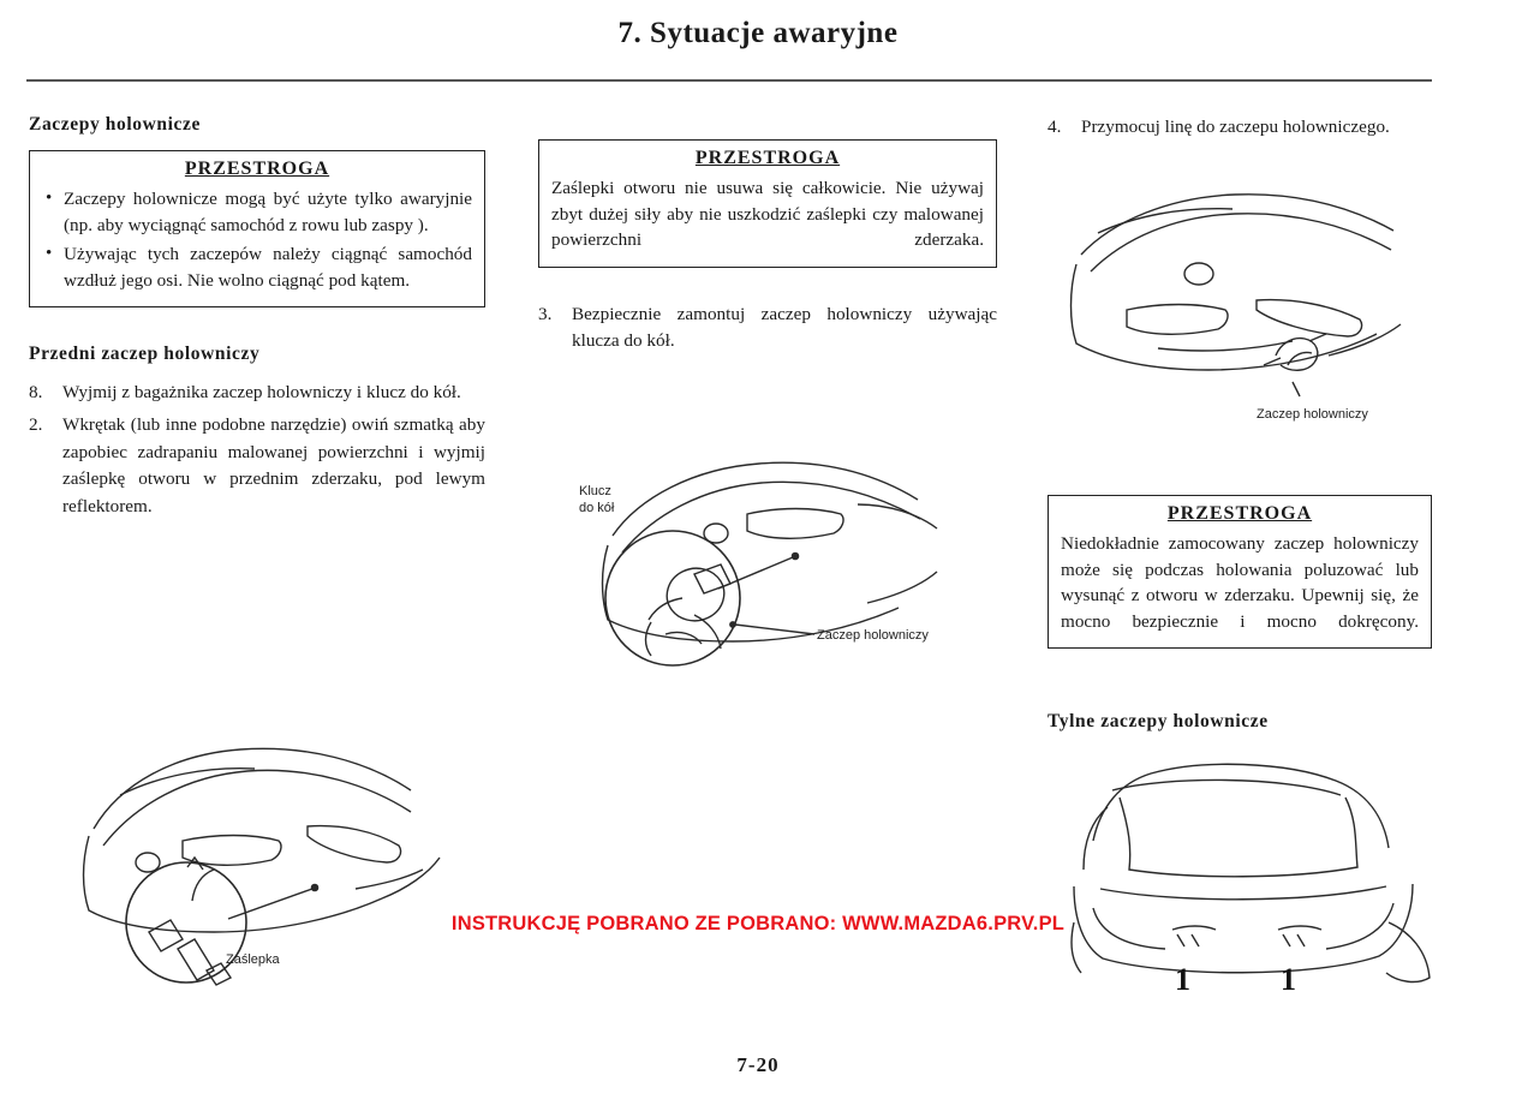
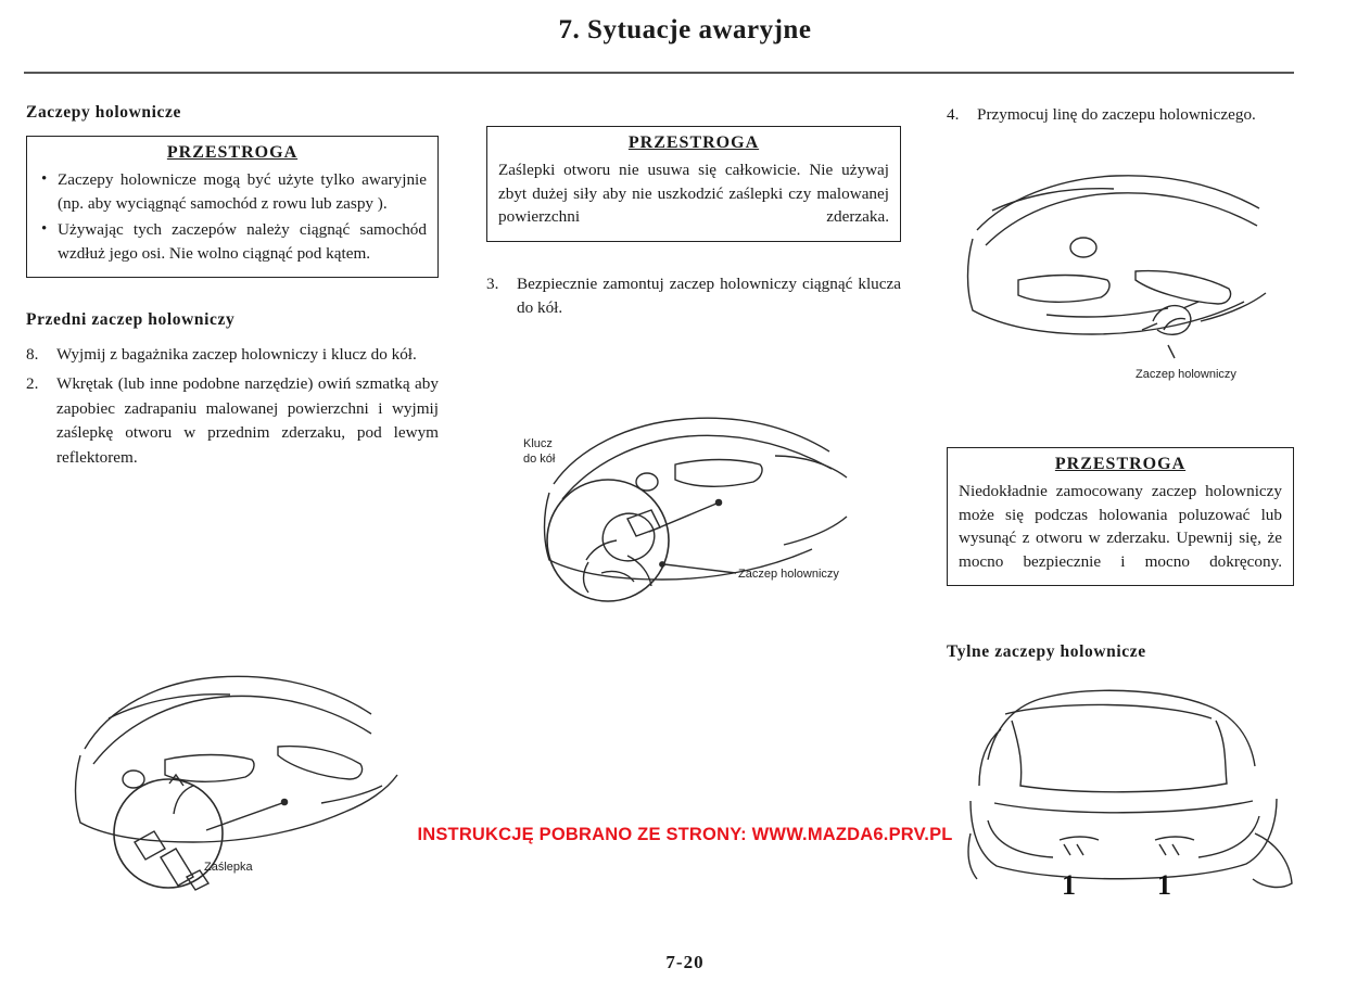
  7. Sytuacje awaryjne
  Zaczepy holownicze
  PRZESTROGA
  Zaczepy holownicze mogą być użyte tylko awaryjnie (np. aby wyciągnąć samochód z rowu lub zaspy ).
  Używając tych zaczepów należy ciągnąć samochód wzdłuż jego osi. Nie wolno ciągnąć pod kątem.
  Przedni zaczep holowniczy
  8.
  Wyjmij z bagażnika zaczep holowniczy i klucz do kół.
  2.
  Wkrętak (lub inne podobne narzędzie) owiń szmatką aby zapobiec zadrapaniu malowanej powierzchni i wyjmij zaślepkę otworu w przednim zderzaku, pod lewym reflektorem.
  Zaślepka
  PRZESTROGA
  Zaślepki otworu nie usuwa się całkowicie. Nie używaj zbyt dużej siły aby nie uszkodzić zaślepki czy malowanej powierzchni zderzaka.
  3.
- Bezpiecznie zamontuj zaczep holowniczy używając klucza do kół.
+ Bezpiecznie zamontuj zaczep holowniczy ciągnąć klucza do kół.
  Klucz
  do kół
  Zaczep holowniczy
  4.
  Przymocuj linę do zaczepu holowniczego.
  Zaczep holowniczy
  PRZESTROGA
  Niedokładnie zamocowany zaczep holowniczy może się podczas holowania poluzować lub wysunąć z otworu w zderzaku. Upewnij się, że mocno bezpiecznie i mocno dokręcony.
  Tylne zaczepy holownicze
  1
  1
- INSTRUKCJĘ POBRANO ZE POBRANO: WWW.MAZDA6.PRV.PL
+ INSTRUKCJĘ POBRANO ZE STRONY: WWW.MAZDA6.PRV.PL
  7-20
